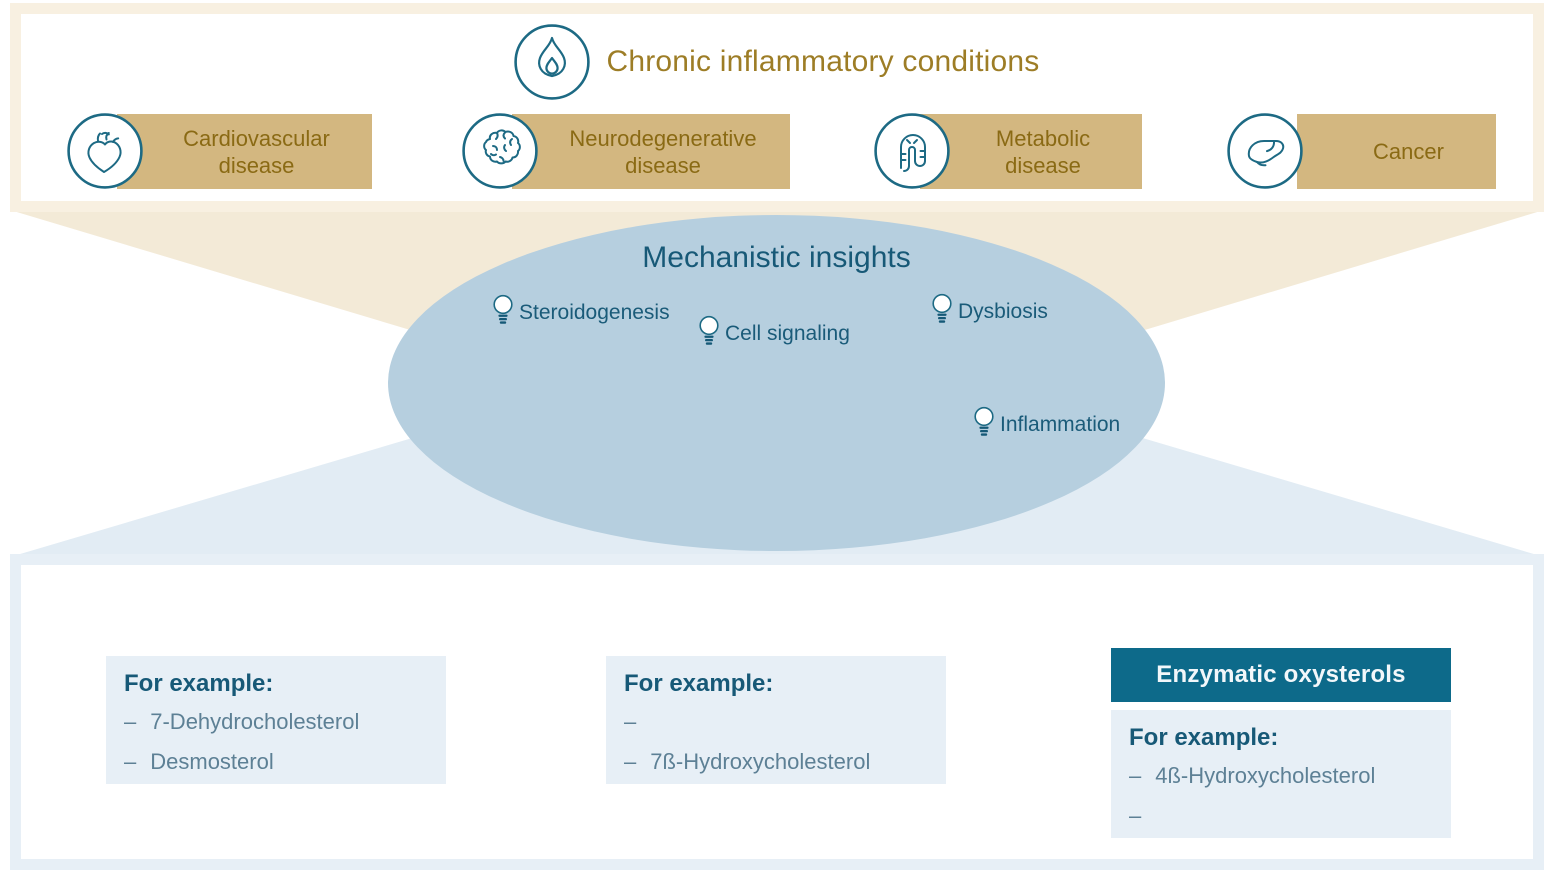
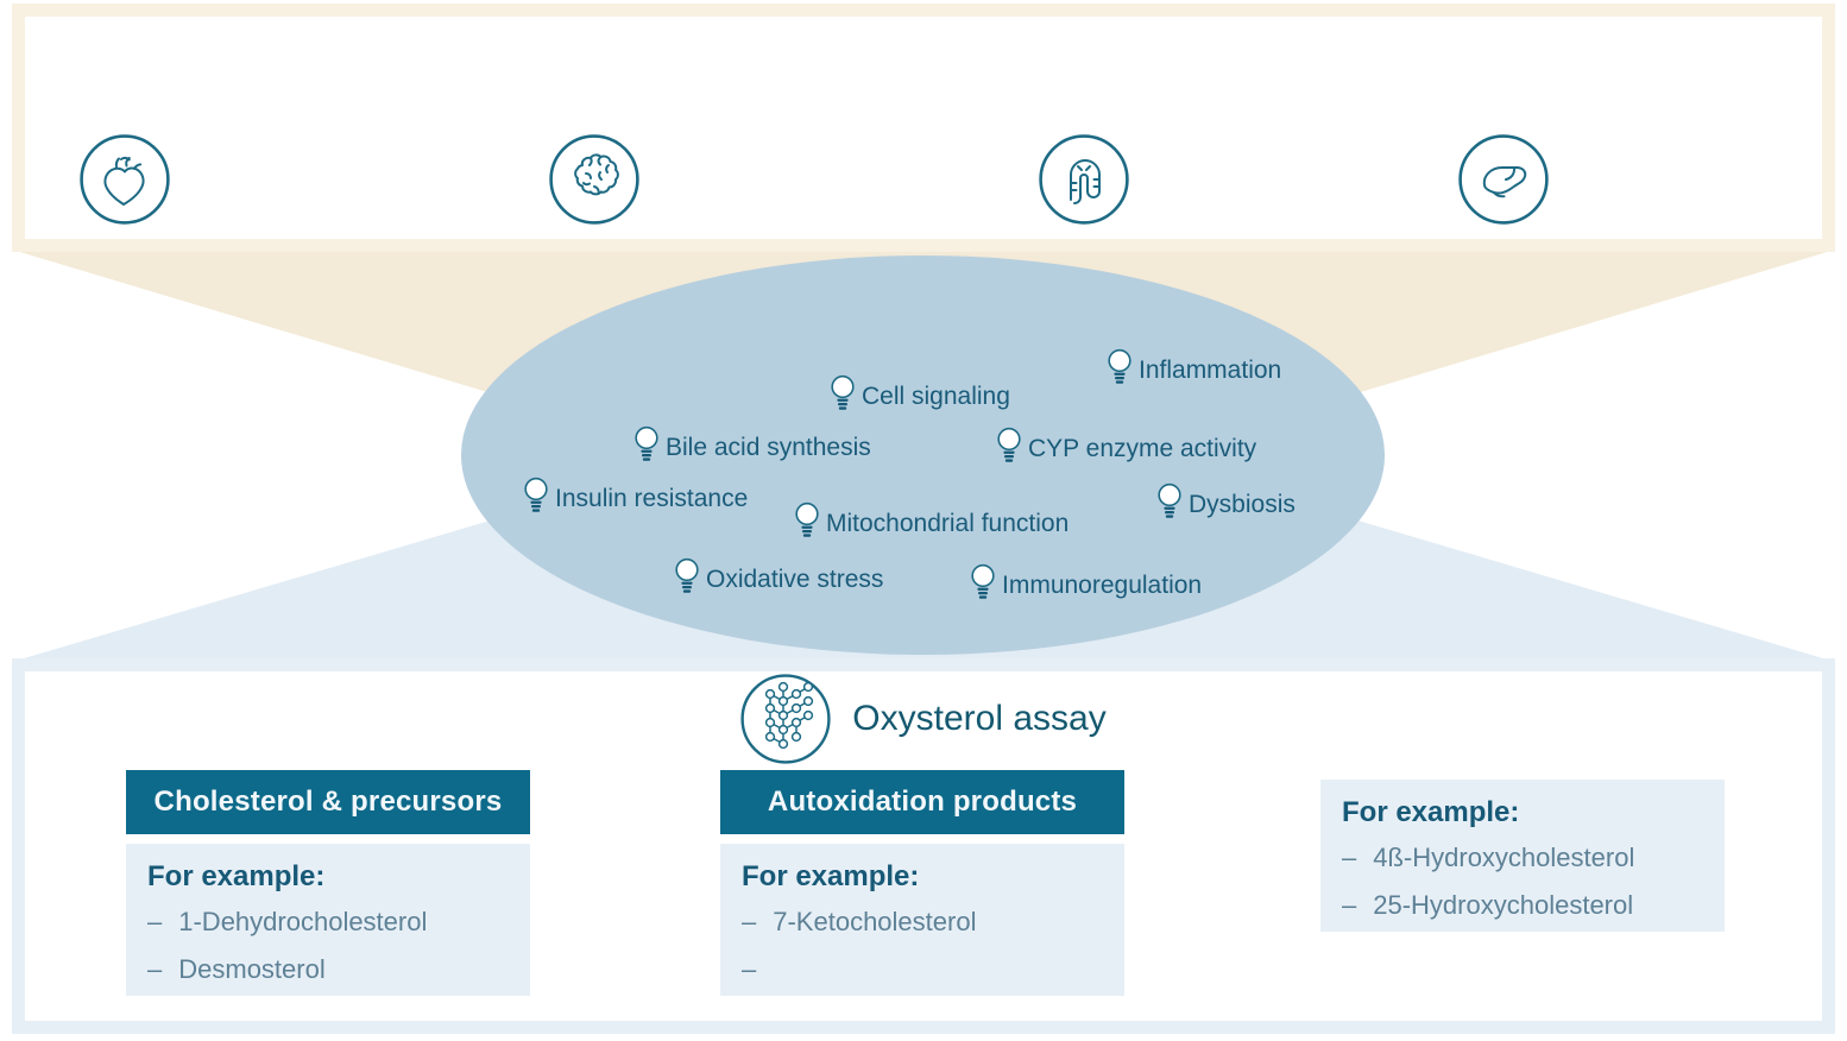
- Chronic inflammatory conditions
- Cardiovascular disease
- Neurodegenerative disease
- Metabolic disease
- Cancer
- Mechanistic insights
- Steroidogenesis
  Cell signaling
- Dysbiosis
+ Inflammation
+ Bile acid synthesis
+ CYP enzyme activity
+ Insulin resistance
+ Mitochondrial function
- Inflammation
+ Dysbiosis
+ Oxidative stress
+ Immunoregulation
+ Oxysterol assay
+ Cholesterol & precursors
  For example:
  –
- 7-Dehydrocholesterol
+ 1-Dehydrocholesterol
  –
  Desmosterol
+ Autoxidation products
  For example:
  –
+ 7-Ketocholesterol
  –
- 7ß-Hydroxycholesterol
- Enzymatic oxysterols
  For example:
  –
  4ß-Hydroxycholesterol
  –
+ 25-Hydroxycholesterol
